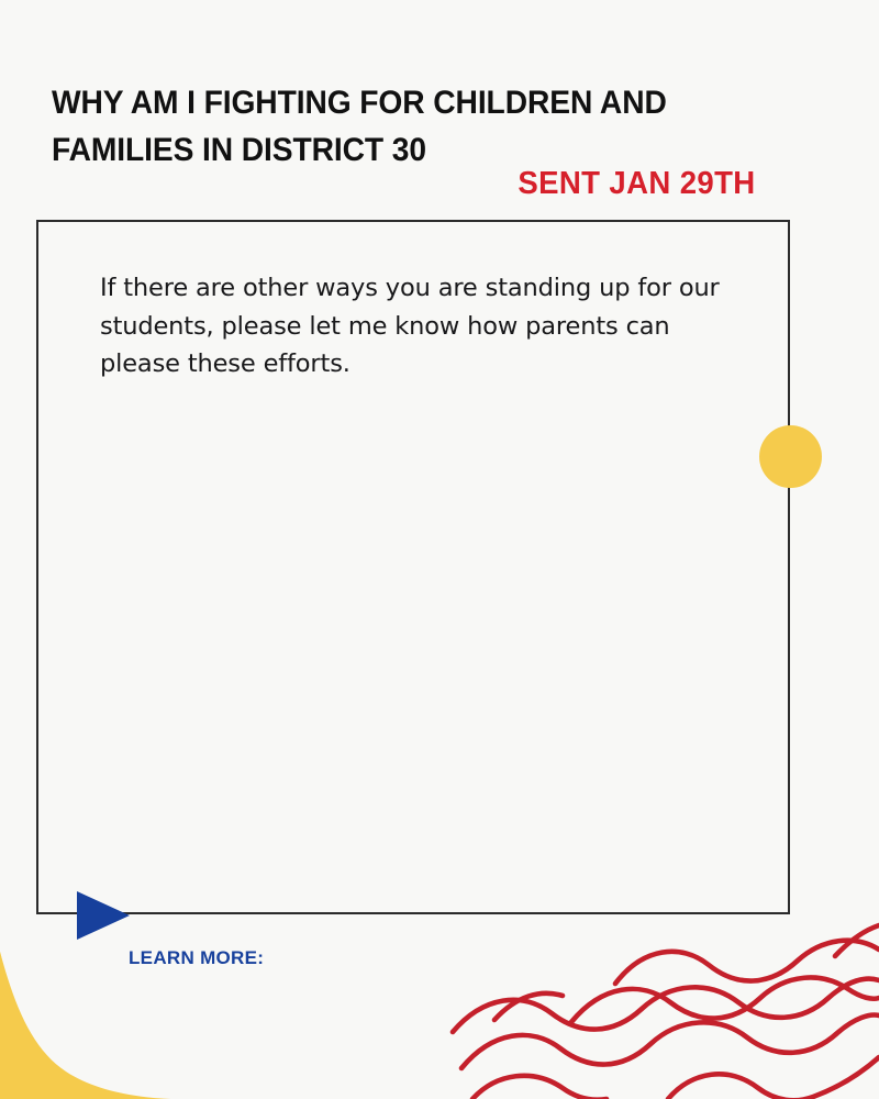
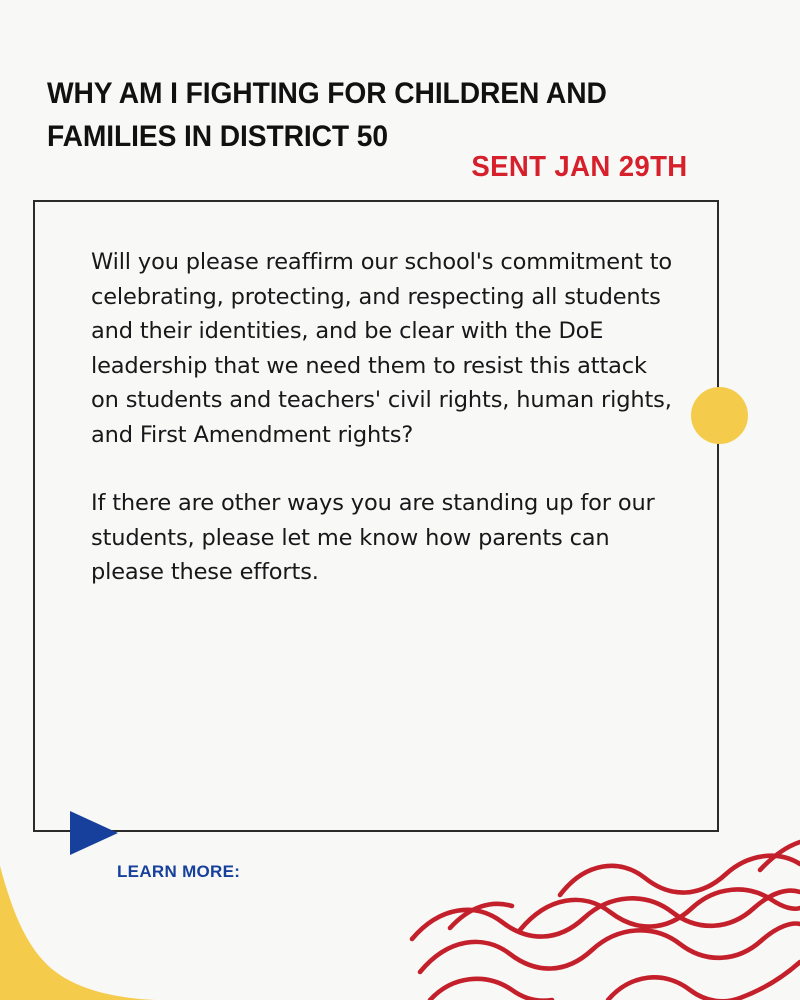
- WHY AM I FIGHTING FOR CHILDREN AND FAMILIES IN DISTRICT 30
+ WHY AM I FIGHTING FOR CHILDREN AND FAMILIES IN DISTRICT 50
  SENT JAN 29TH
+ Will you please reaffirm our school's commitment to celebrating, protecting, and respecting all students and their identities, and be clear with the DoE leadership that we need them to resist this attack on students and teachers' civil rights, human rights, and First Amendment rights?
  If there are other ways you are standing up for our students, please let me know how parents can please these efforts.
  LEARN MORE:
